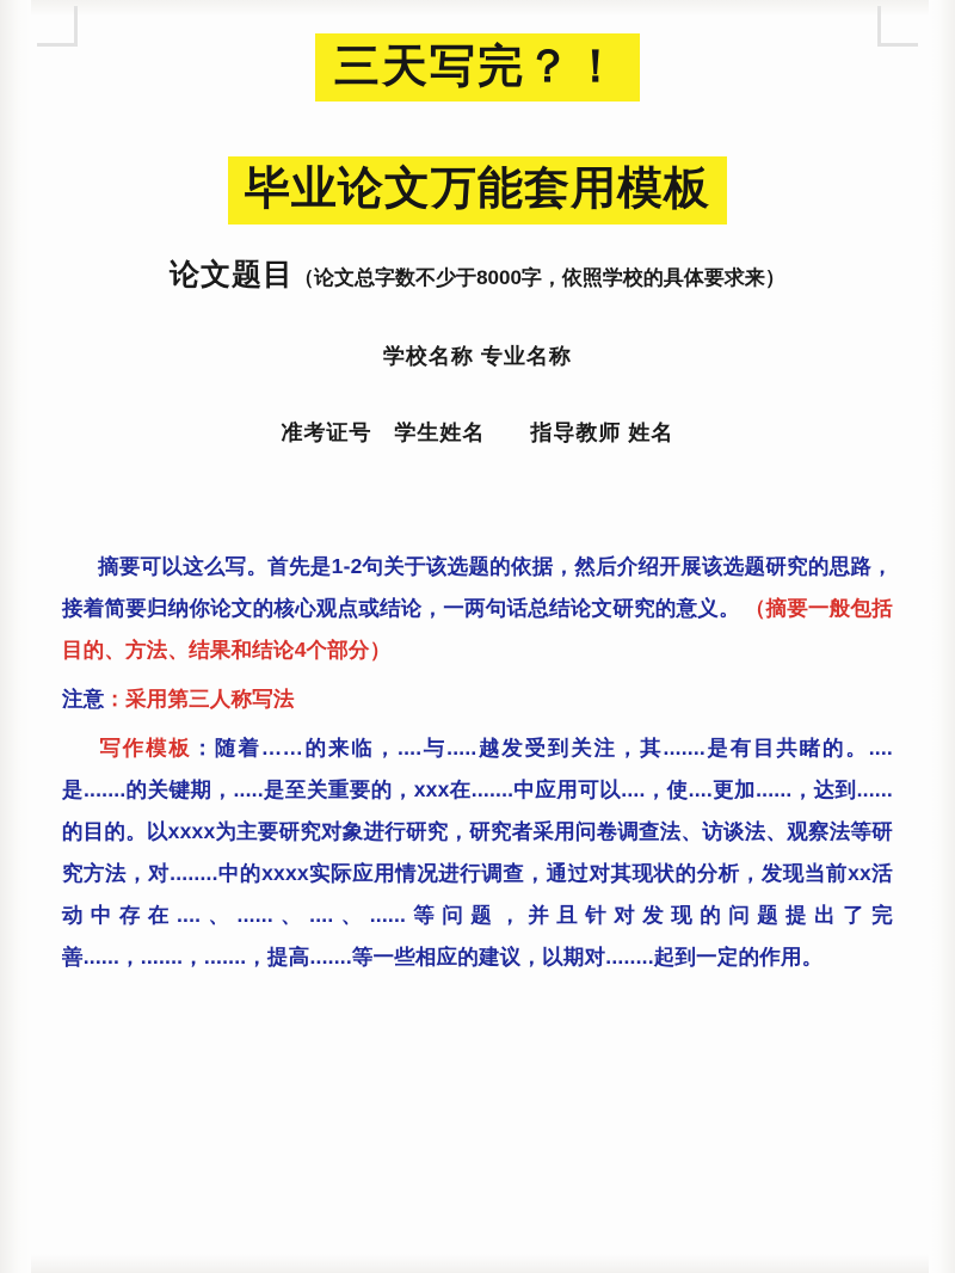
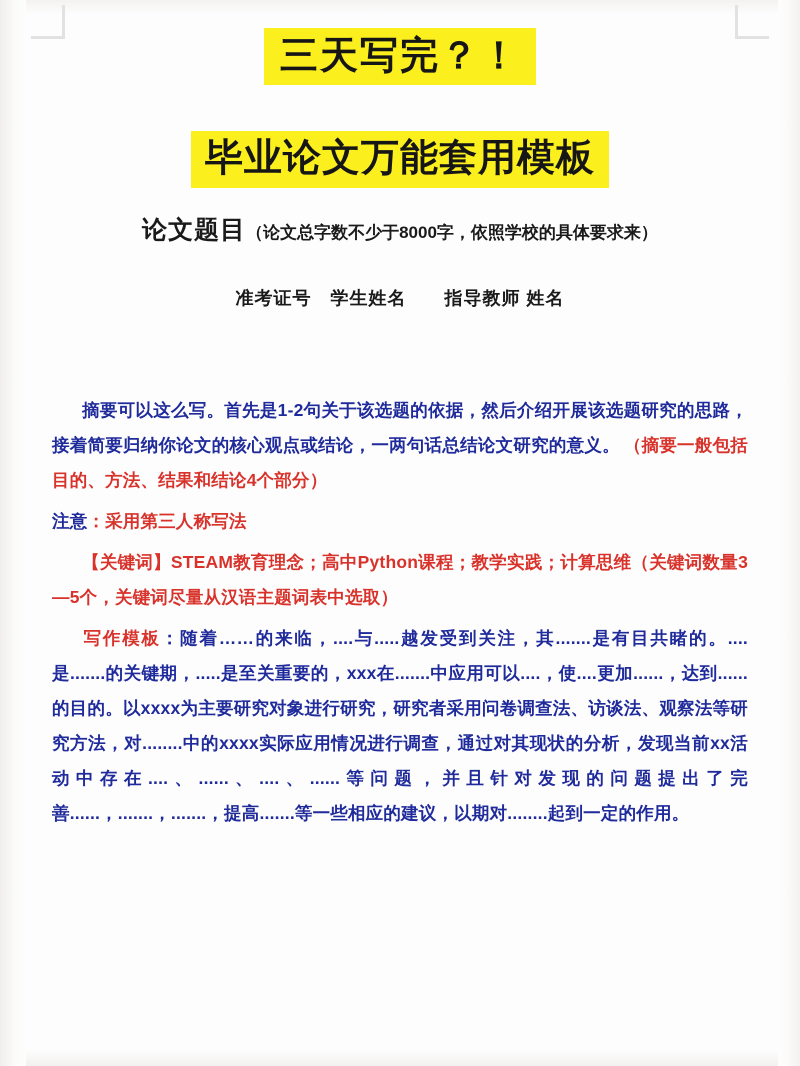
  三天写完？！
  毕业论文万能套用模板
  论文题目（论文总字数不少于8000字，依照学校的具体要求来）
- 学校名称 专业名称
  准考证号 学生姓名 指导教师 姓名
  摘要可以这么写。首先是1-2句关于该选题的依据，然后介绍开展该选题研究的思路，接着简要归纳你论文的核心观点或结论，一两句话总结论文研究的意义。 （摘要一般包括目的、方法、结果和结论4个部分）
  注意：采用第三人称写法
+ 【关键词】STEAM教育理念；高中Python课程；教学实践；计算思维（关键词数量3—5个，关键词尽量从汉语主题词表中选取）
  写作模板：随着……的来临，....与.....越发受到关注，其.......是有目共睹的。....是.......的关键期，.....是至关重要的，xxx在.......中应用可以....，使....更加......，达到......的目的。以xxxx为主要研究对象进行研究，研究者采用问卷调查法、访谈法、观察法等研究方法，对........中的xxxx实际应用情况进行调查，通过对其现状的分析，发现当前xx活动中存在....、......、....、......等问题，并且针对发现的问题提出了完善......，.......，.......，提高.......等一些相应的建议，以期对........起到一定的作用。
